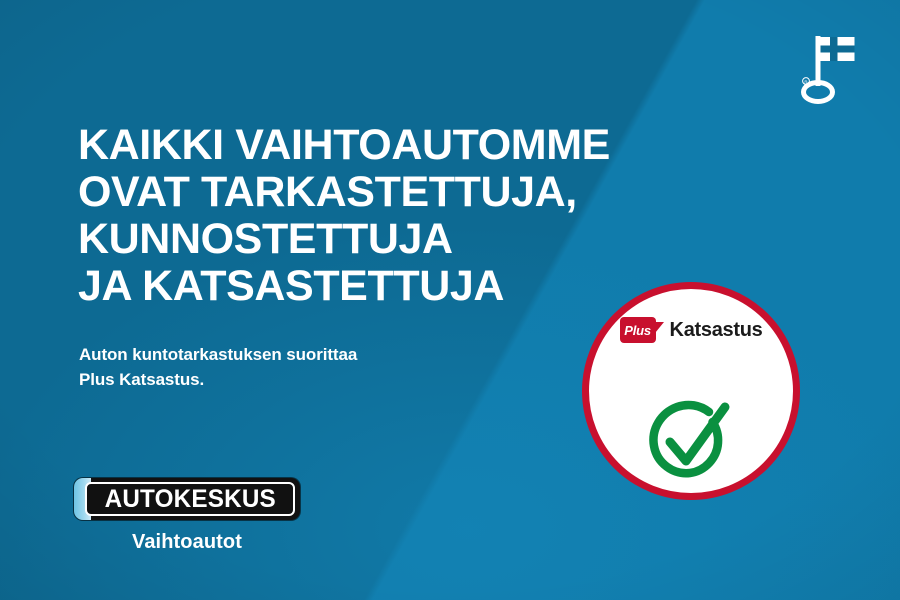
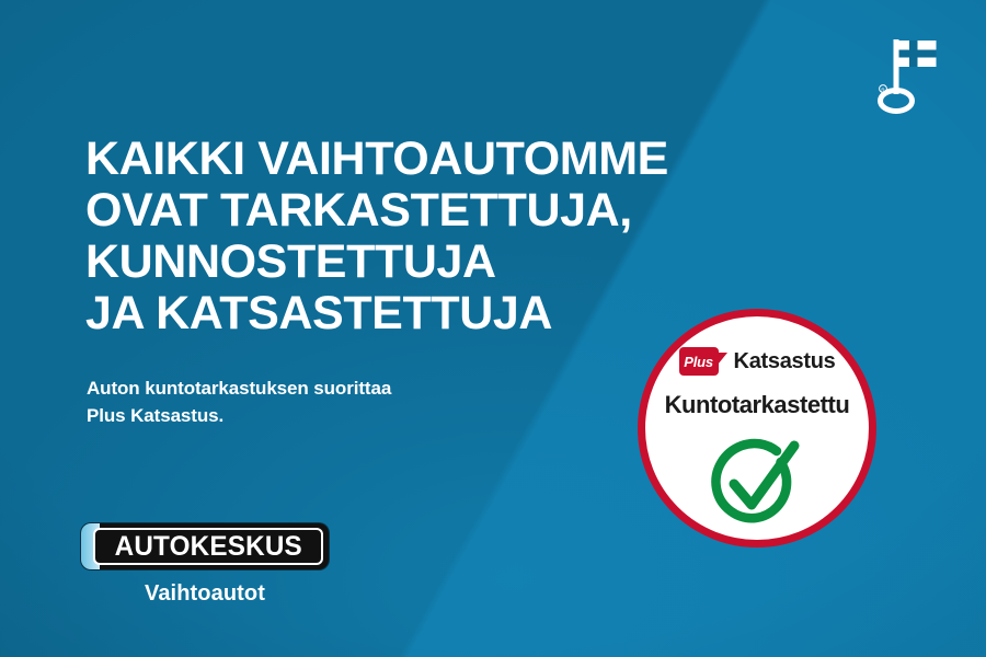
  KAIKKI VAIHTOAUTOMME
  OVAT TARKASTETTUJA,
  KUNNOSTETTUJA
  JA KATSASTETTUJA
  Auton kuntotarkastuksen suorittaa
  Plus Katsastus.
  AUTOKESKUS
  Vaihtoautot
  Plus
  Katsastus
+ Kuntotarkastettu
